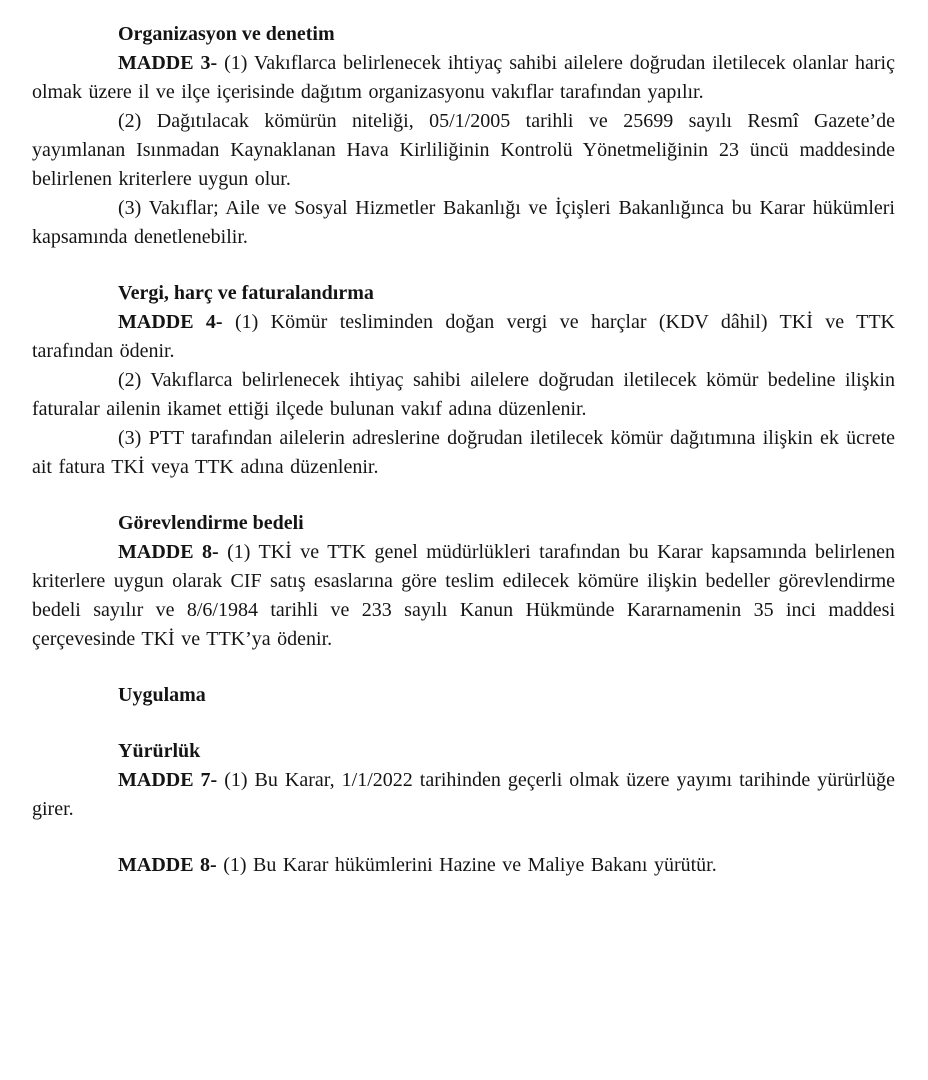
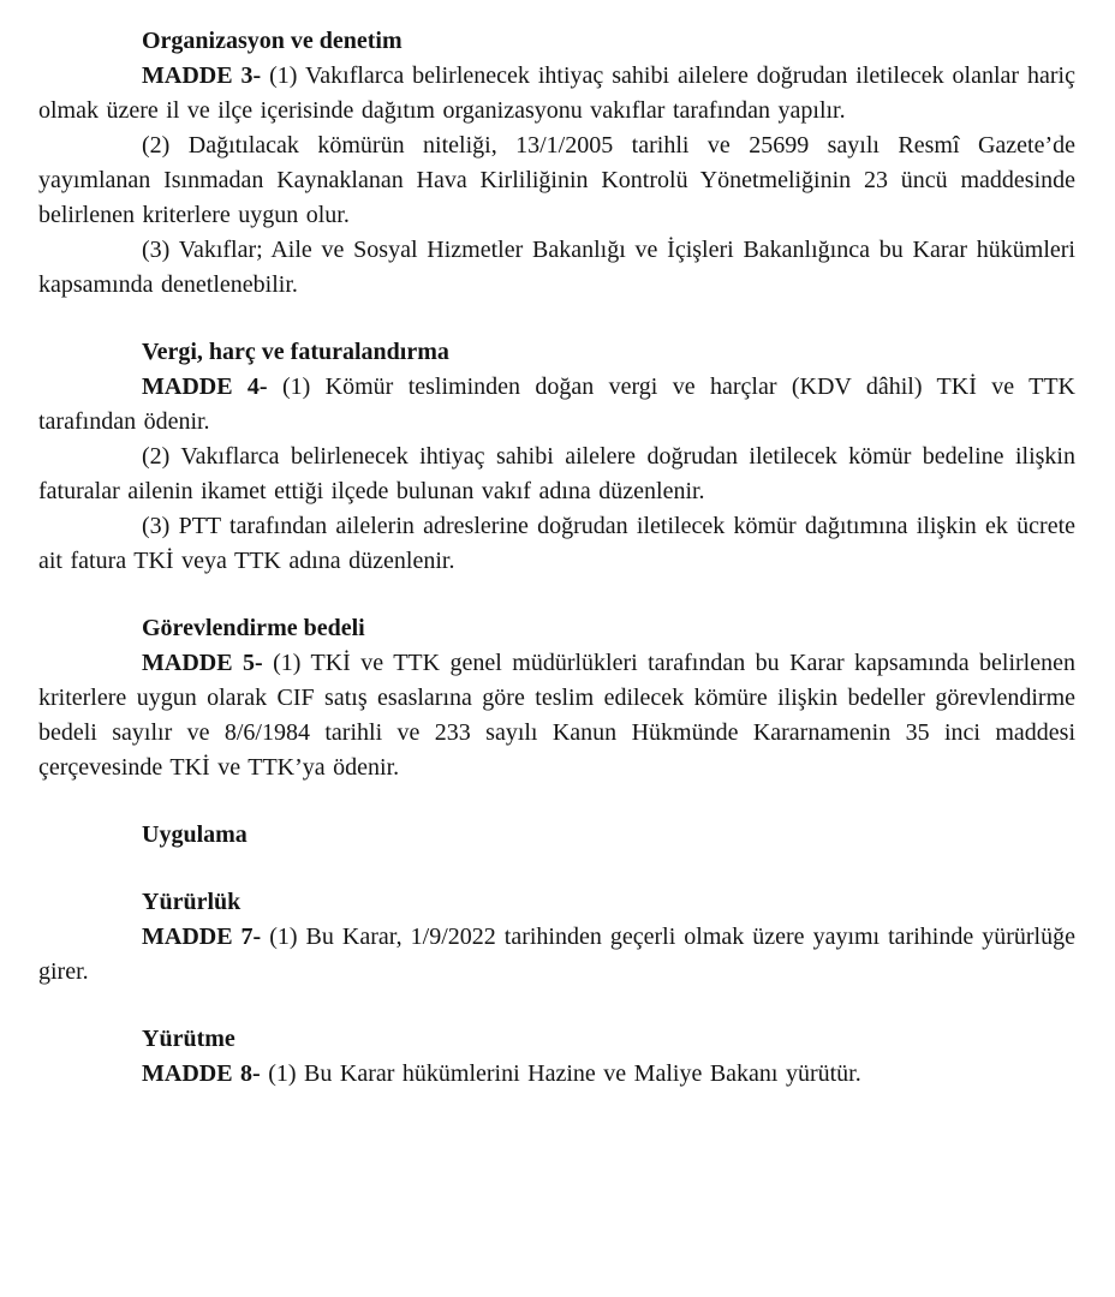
  Organizasyon ve denetim
  MADDE 3- (1) Vakıflarca belirlenecek ihtiyaç sahibi ailelere doğrudan iletilecek olanlar hariç olmak üzere il ve ilçe içerisinde dağıtım organizasyonu vakıflar tarafından yapılır.
- (2) Dağıtılacak kömürün niteliği, 05/1/2005 tarihli ve 25699 sayılı Resmî Gazete’de yayımlanan Isınmadan Kaynaklanan Hava Kirliliğinin Kontrolü Yönetmeliğinin 23 üncü maddesinde belirlenen kriterlere uygun olur.
+ (2) Dağıtılacak kömürün niteliği, 13/1/2005 tarihli ve 25699 sayılı Resmî Gazete’de yayımlanan Isınmadan Kaynaklanan Hava Kirliliğinin Kontrolü Yönetmeliğinin 23 üncü maddesinde belirlenen kriterlere uygun olur.
  (3) Vakıflar; Aile ve Sosyal Hizmetler Bakanlığı ve İçişleri Bakanlığınca bu Karar hükümleri kapsamında denetlenebilir.
  Vergi, harç ve faturalandırma
  MADDE 4- (1) Kömür tesliminden doğan vergi ve harçlar (KDV dâhil) TKİ ve TTK tarafından ödenir.
  (2) Vakıflarca belirlenecek ihtiyaç sahibi ailelere doğrudan iletilecek kömür bedeline ilişkin faturalar ailenin ikamet ettiği ilçede bulunan vakıf adına düzenlenir.
  (3) PTT tarafından ailelerin adreslerine doğrudan iletilecek kömür dağıtımına ilişkin ek ücrete ait fatura TKİ veya TTK adına düzenlenir.
  Görevlendirme bedeli
- MADDE 8- (1) TKİ ve TTK genel müdürlükleri tarafından bu Karar kapsamında belirlenen kriterlere uygun olarak CIF satış esaslarına göre teslim edilecek kömüre ilişkin bedeller görevlendirme bedeli sayılır ve 8/6/1984 tarihli ve 233 sayılı Kanun Hükmünde Kararnamenin 35 inci maddesi çerçevesinde TKİ ve TTK’ya ödenir.
+ MADDE 5- (1) TKİ ve TTK genel müdürlükleri tarafından bu Karar kapsamında belirlenen kriterlere uygun olarak CIF satış esaslarına göre teslim edilecek kömüre ilişkin bedeller görevlendirme bedeli sayılır ve 8/6/1984 tarihli ve 233 sayılı Kanun Hükmünde Kararnamenin 35 inci maddesi çerçevesinde TKİ ve TTK’ya ödenir.
  Uygulama
  Yürürlük
- MADDE 7- (1) Bu Karar, 1/1/2022 tarihinden geçerli olmak üzere yayımı tarihinde yürürlüğe girer.
+ MADDE 7- (1) Bu Karar, 1/9/2022 tarihinden geçerli olmak üzere yayımı tarihinde yürürlüğe girer.
+ Yürütme
  MADDE 8- (1) Bu Karar hükümlerini Hazine ve Maliye Bakanı yürütür.
